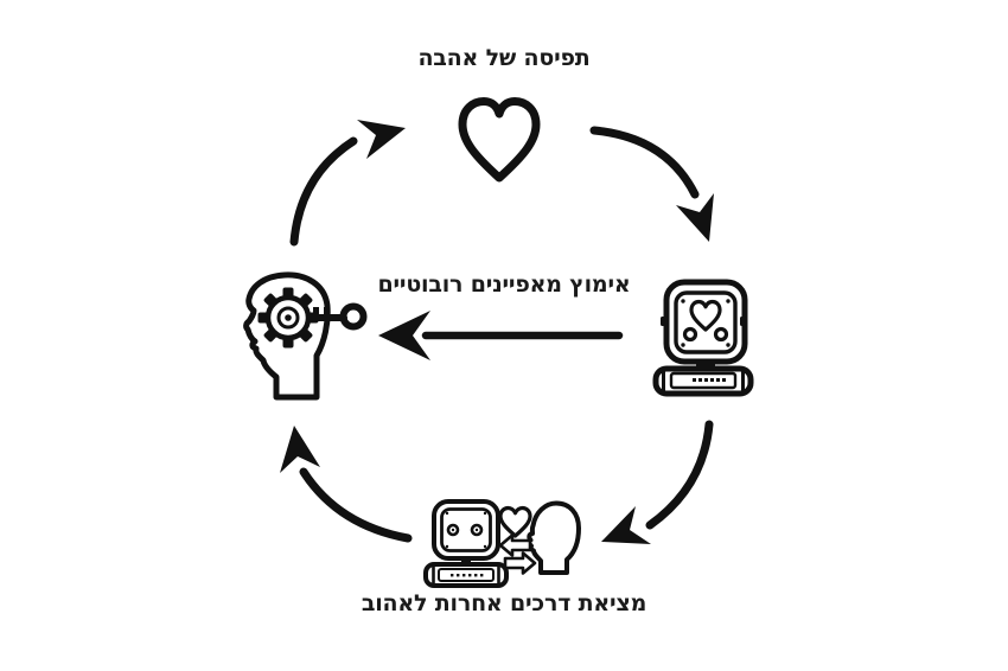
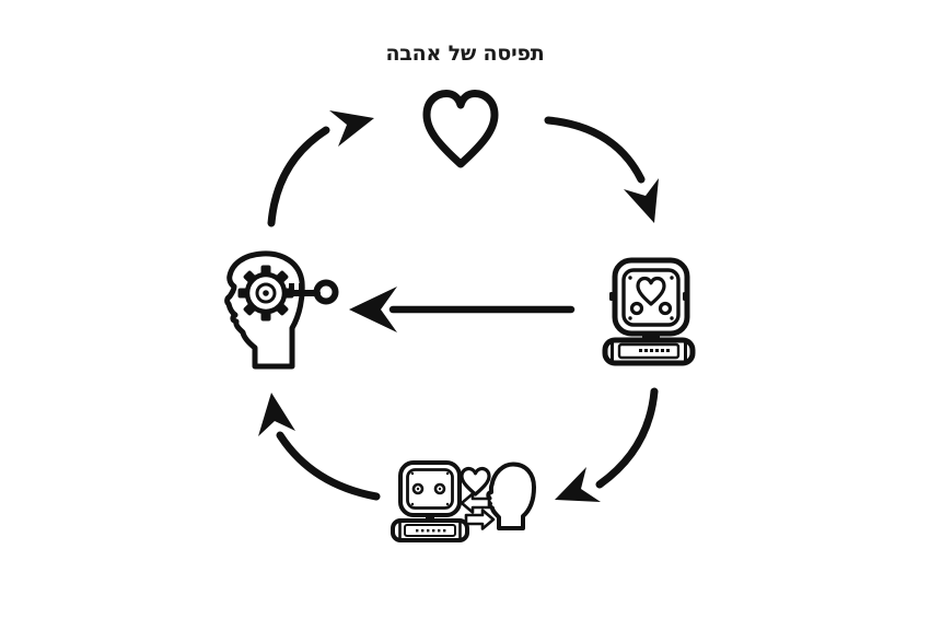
  תפיסה של אהבה
- אימוץ מאפיינים רובוטיים
- מציאת דרכים אחרות לאהוב
